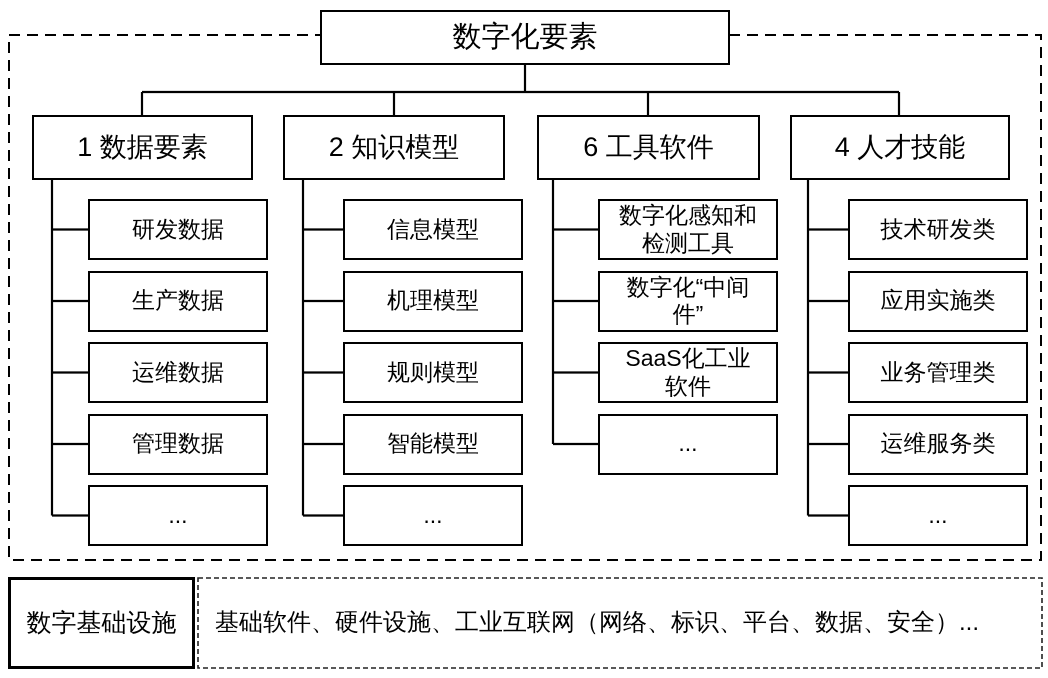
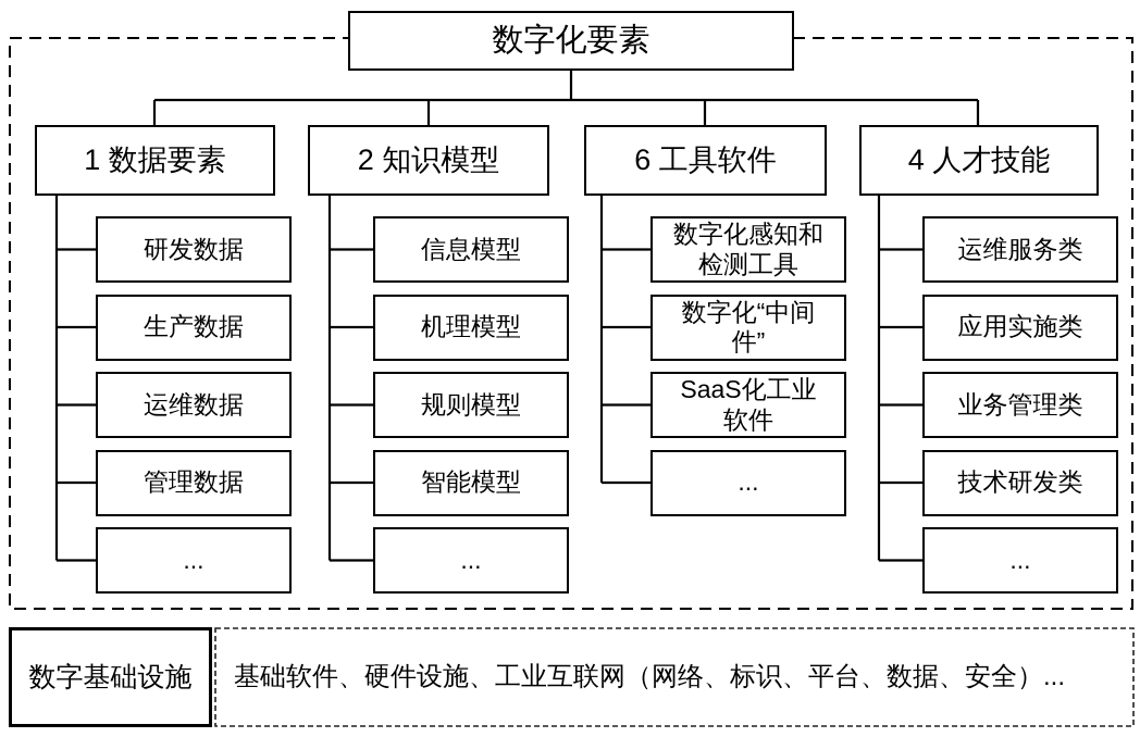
  数字化要素
  1 数据要素
  2 知识模型
  6 工具软件
  4 人才技能
  研发数据
  生产数据
  运维数据
  管理数据
  ...
  信息模型
  机理模型
  规则模型
  智能模型
  ...
  数字化感知和
  检测工具
  数字化“中间
  件”
  SaaS化工业
  软件
  ...
- 技术研发类
+ 运维服务类
  应用实施类
  业务管理类
- 运维服务类
+ 技术研发类
  ...
  数字基础设施
  基础软件、硬件设施、工业互联网（网络、标识、平台、数据、安全）...
